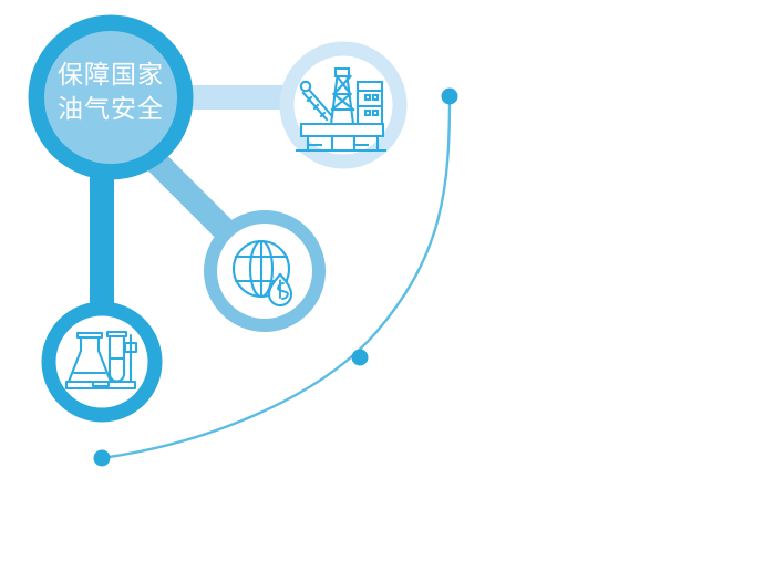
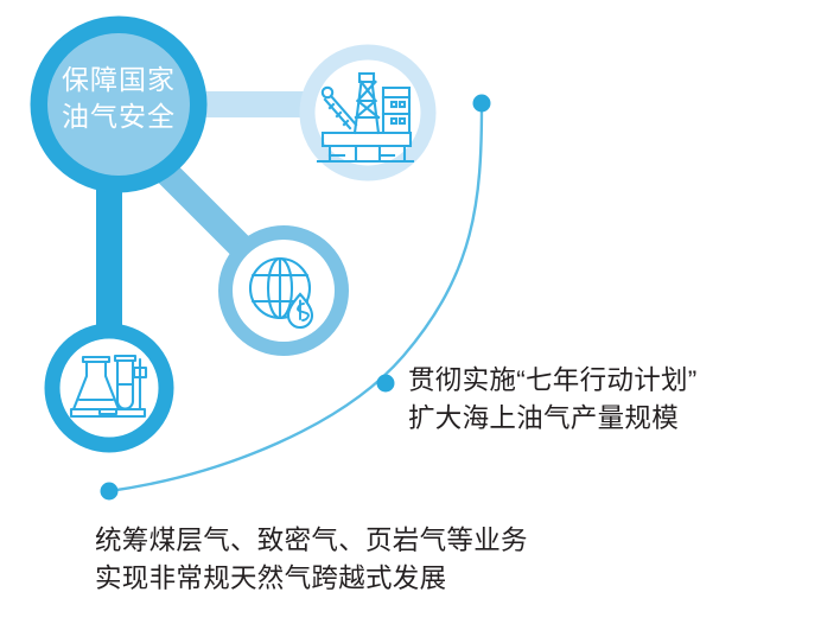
  保障国家
  油气安全
+ 贯彻实施“七年行动计划”
+ 扩大海上油气产量规模
+ 统筹煤层气、致密气、页岩气等业务
+ 实现非常规天然气跨越式发展
